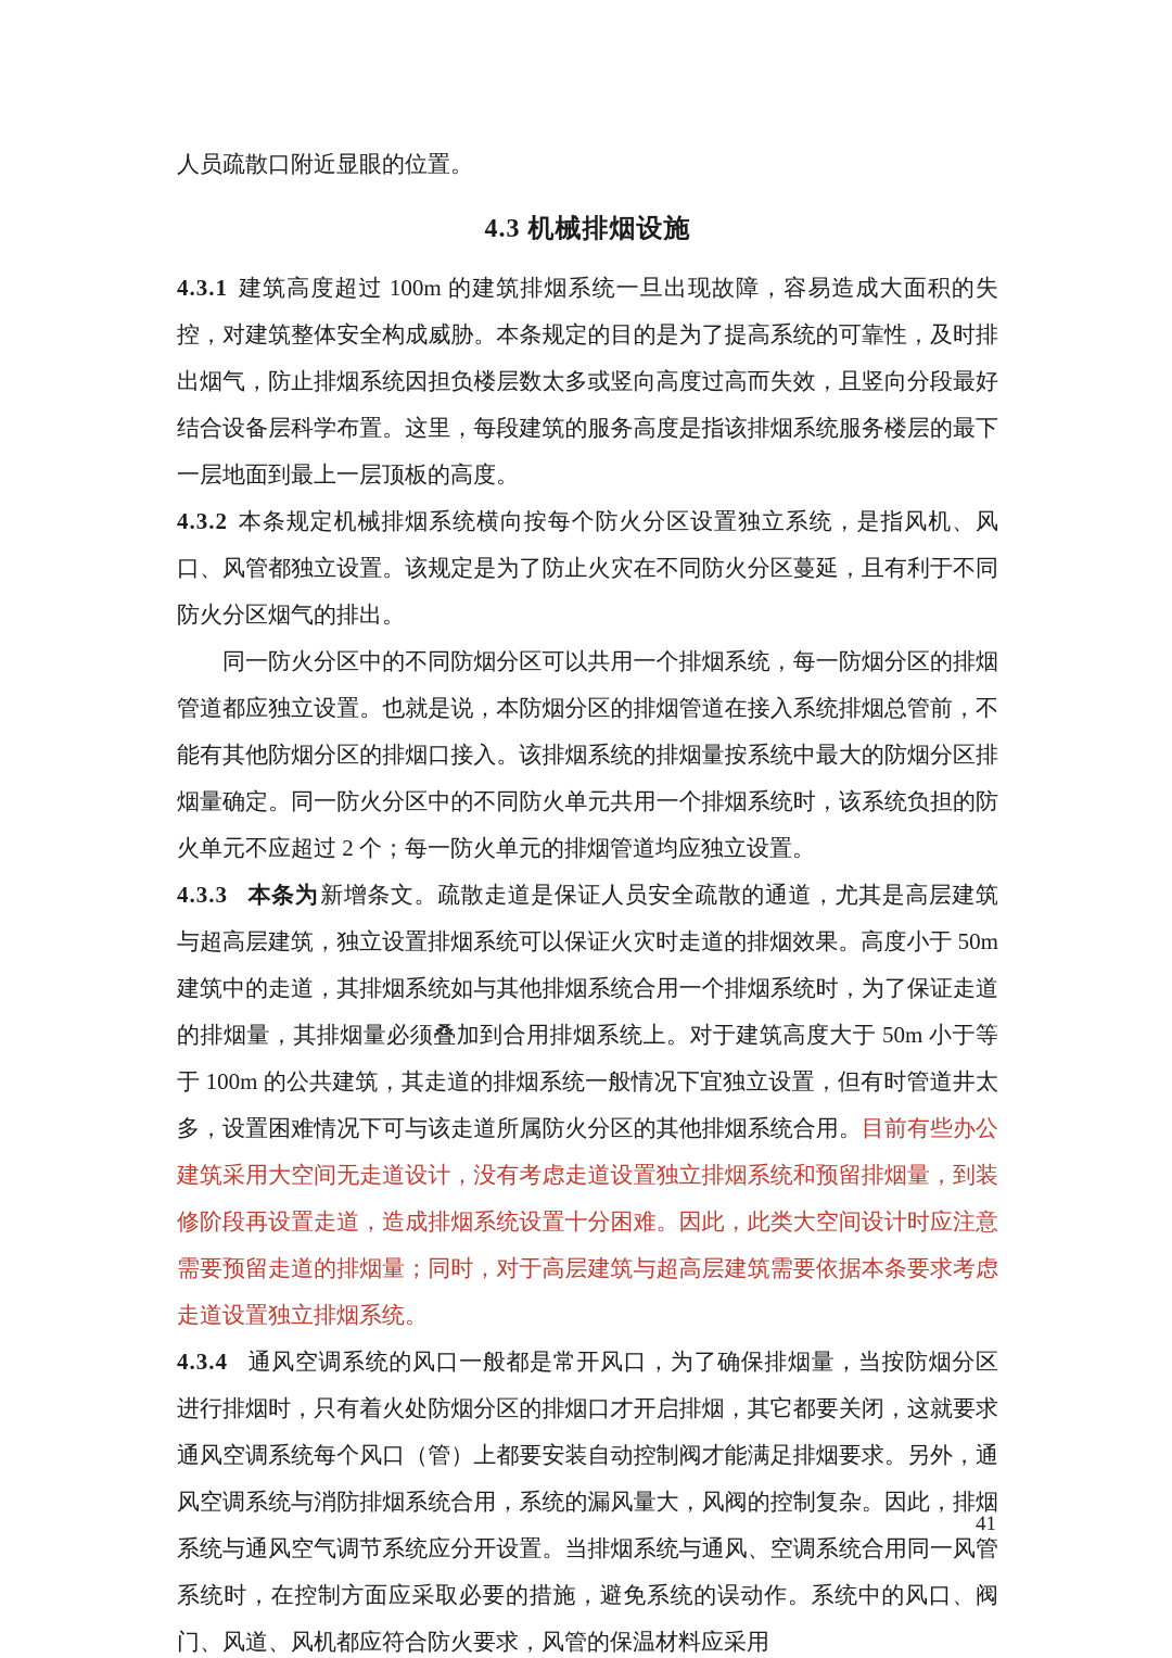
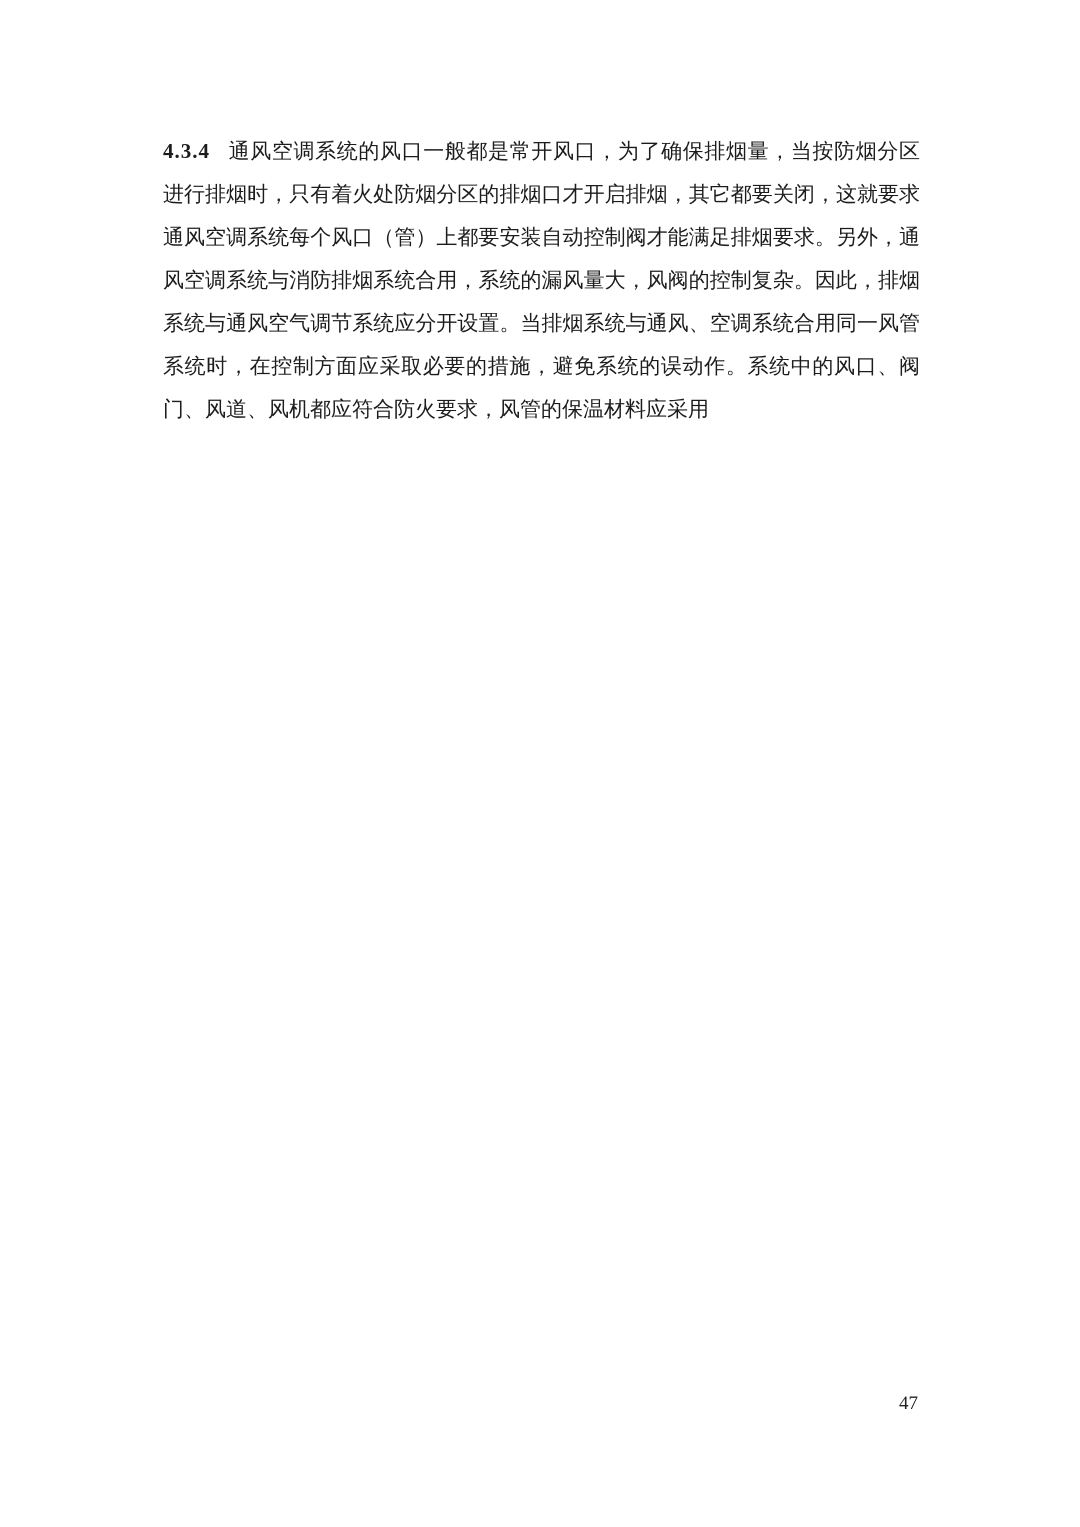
- 人员疏散口附近显眼的位置。
- 4.3 机械排烟设施
- 4.3.1 建筑高度超过 100m 的建筑排烟系统一旦出现故障，容易造成大面积的失控，对建筑整体安全构成威胁。本条规定的目的是为了提高系统的可靠性，及时排出烟气，防止排烟系统因担负楼层数太多或竖向高度过高而失效，且竖向分段最好结合设备层科学布置。这里，每段建筑的服务高度是指该排烟系统服务楼层的最下一层地面到最上一层顶板的高度。
- 4.3.2 本条规定机械排烟系统横向按每个防火分区设置独立系统，是指风机、风口、风管都独立设置。该规定是为了防止火灾在不同防火分区蔓延，且有利于不同防火分区烟气的排出。
- 同一防火分区中的不同防烟分区可以共用一个排烟系统，每一防烟分区的排烟管道都应独立设置。也就是说，本防烟分区的排烟管道在接入系统排烟总管前，不能有其他防烟分区的排烟口接入。该排烟系统的排烟量按系统中最大的防烟分区排烟量确定。同一防火分区中的不同防火单元共用一个排烟系统时，该系统负担的防火单元不应超过 2 个；每一防火单元的排烟管道均应独立设置。
- 4.3.3 本条为新增条文。疏散走道是保证人员安全疏散的通道，尤其是高层建筑与超高层建筑，独立设置排烟系统可以保证火灾时走道的排烟效果。高度小于 50m 建筑中的走道，其排烟系统如与其他排烟系统合用一个排烟系统时，为了保证走道的排烟量，其排烟量必须叠加到合用排烟系统上。对于建筑高度大于 50m 小于等于 100m 的公共建筑，其走道的排烟系统一般情况下宜独立设置，但有时管道井太多，设置困难情况下可与该走道所属防火分区的其他排烟系统合用。目前有些办公建筑采用大空间无走道设计，没有考虑走道设置独立排烟系统和预留排烟量，到装修阶段再设置走道，造成排烟系统设置十分困难。因此，此类大空间设计时应注意需要预留走道的排烟量；同时，对于高层建筑与超高层建筑需要依据本条要求考虑走道设置独立排烟系统。
  4.3.4 通风空调系统的风口一般都是常开风口，为了确保排烟量，当按防烟分区进行排烟时，只有着火处防烟分区的排烟口才开启排烟，其它都要关闭，这就要求通风空调系统每个风口（管）上都要安装自动控制阀才能满足排烟要求。另外，通风空调系统与消防排烟系统合用，系统的漏风量大，风阀的控制复杂。因此，排烟系统与通风空气调节系统应分开设置。当排烟系统与通风、空调系统合用同一风管系统时，在控制方面应采取必要的措施，避免系统的误动作。系统中的风口、阀门、风道、风机都应符合防火要求，风管的保温材料应采用
- 41
+ 47
